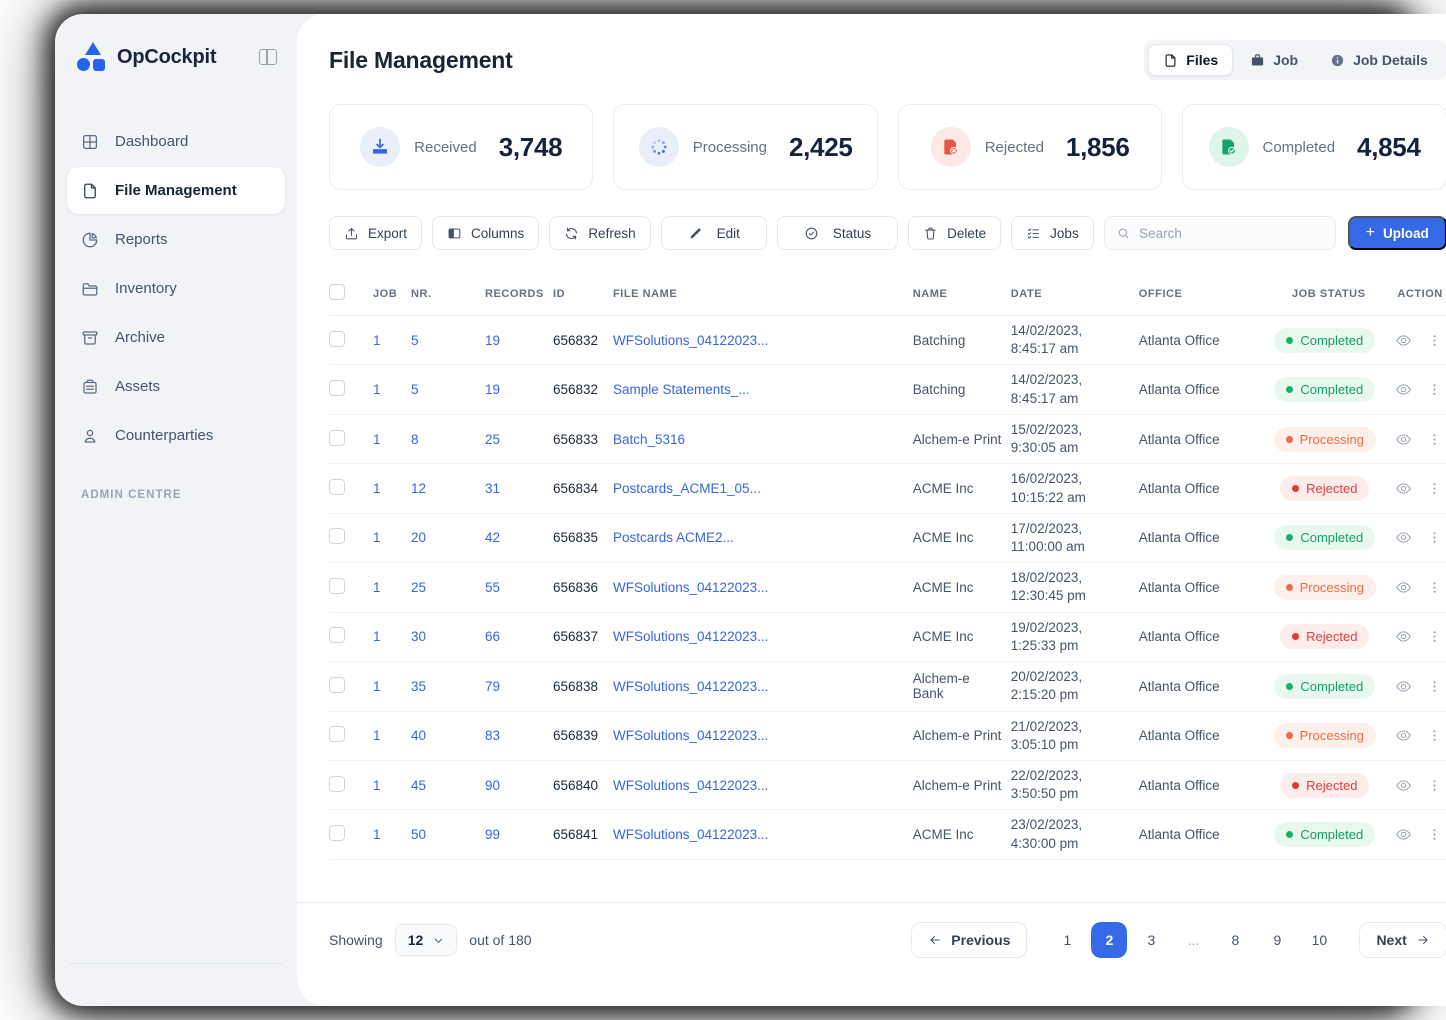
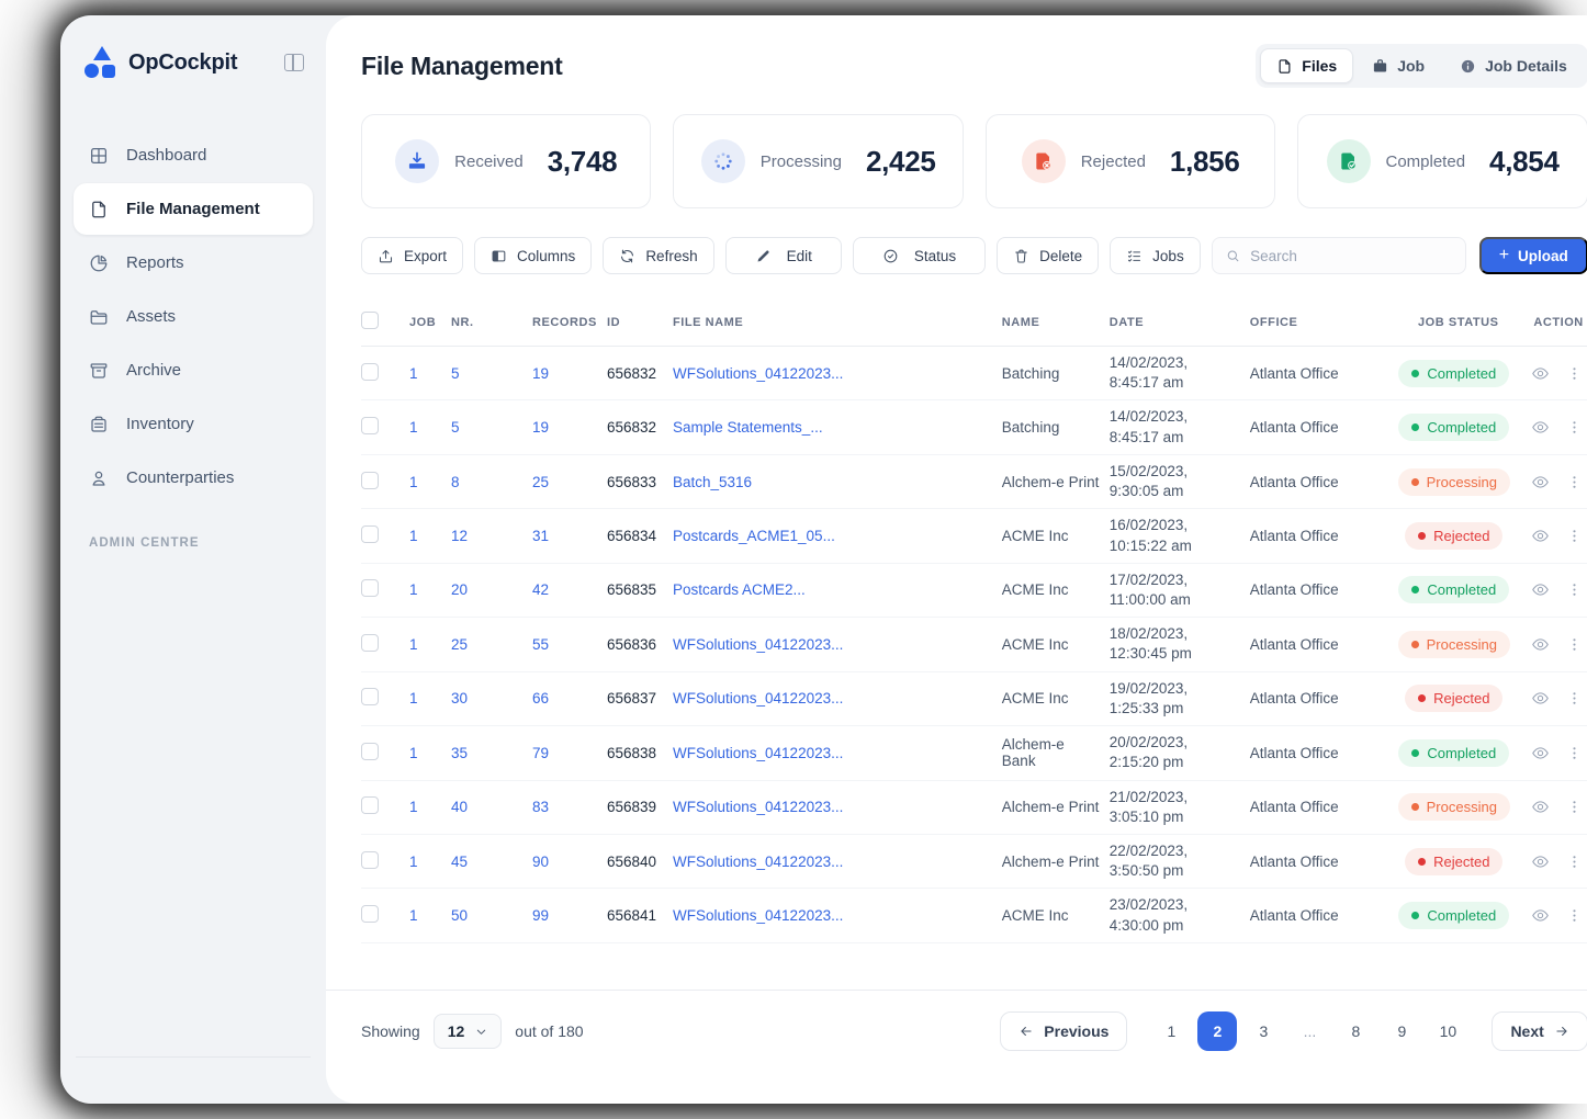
  OpCockpit
  Dashboard
  File Management
  Reports
- Inventory
+ Assets
  Archive
- Assets
+ Inventory
  Counterparties
  ADMIN CENTRE
  File Management
  Files
  Job
  Job Details
  Received
  3,748
  Processing
  2,425
  Rejected
  1,856
  Completed
  4,854
  Export
  Columns
  Refresh
  Edit
  Status
  Delete
  Jobs
  Search
  +
  Upload
  JOB
  NR.
  RECORDS
  ID
  FILE NAME
  NAME
  DATE
  OFFICE
  JOB STATUS
  ACTION
  1
  5
  19
  656832
  WFSolutions_04122023...
  Batching
  14/02/2023,
  8:45:17 am
  Atlanta Office
  Completed
  1
  5
  19
  656832
  Sample Statements_...
  Batching
  14/02/2023,
  8:45:17 am
  Atlanta Office
  Completed
  1
  8
  25
  656833
  Batch_5316
  Alchem-e Print
  15/02/2023,
  9:30:05 am
  Atlanta Office
  Processing
  1
  12
  31
  656834
  Postcards_ACME1_05...
  ACME Inc
  16/02/2023,
  10:15:22 am
  Atlanta Office
  Rejected
  1
  20
  42
  656835
  Postcards ACME2...
  ACME Inc
  17/02/2023,
  11:00:00 am
  Atlanta Office
  Completed
  1
  25
  55
  656836
  WFSolutions_04122023...
  ACME Inc
  18/02/2023,
  12:30:45 pm
  Atlanta Office
  Processing
  1
  30
  66
  656837
  WFSolutions_04122023...
  ACME Inc
  19/02/2023,
  1:25:33 pm
  Atlanta Office
  Rejected
  1
  35
  79
  656838
  WFSolutions_04122023...
  Alchem-e Bank
  20/02/2023,
  2:15:20 pm
  Atlanta Office
  Completed
  1
  40
  83
  656839
  WFSolutions_04122023...
  Alchem-e Print
  21/02/2023,
  3:05:10 pm
  Atlanta Office
  Processing
  1
  45
  90
  656840
  WFSolutions_04122023...
  Alchem-e Print
  22/02/2023,
  3:50:50 pm
  Atlanta Office
  Rejected
  1
  50
  99
  656841
  WFSolutions_04122023...
  ACME Inc
  23/02/2023,
  4:30:00 pm
  Atlanta Office
  Completed
  Showing
  12
  out of 180
  Previous
  1
  2
  3
  ...
  8
  9
  10
  Next
